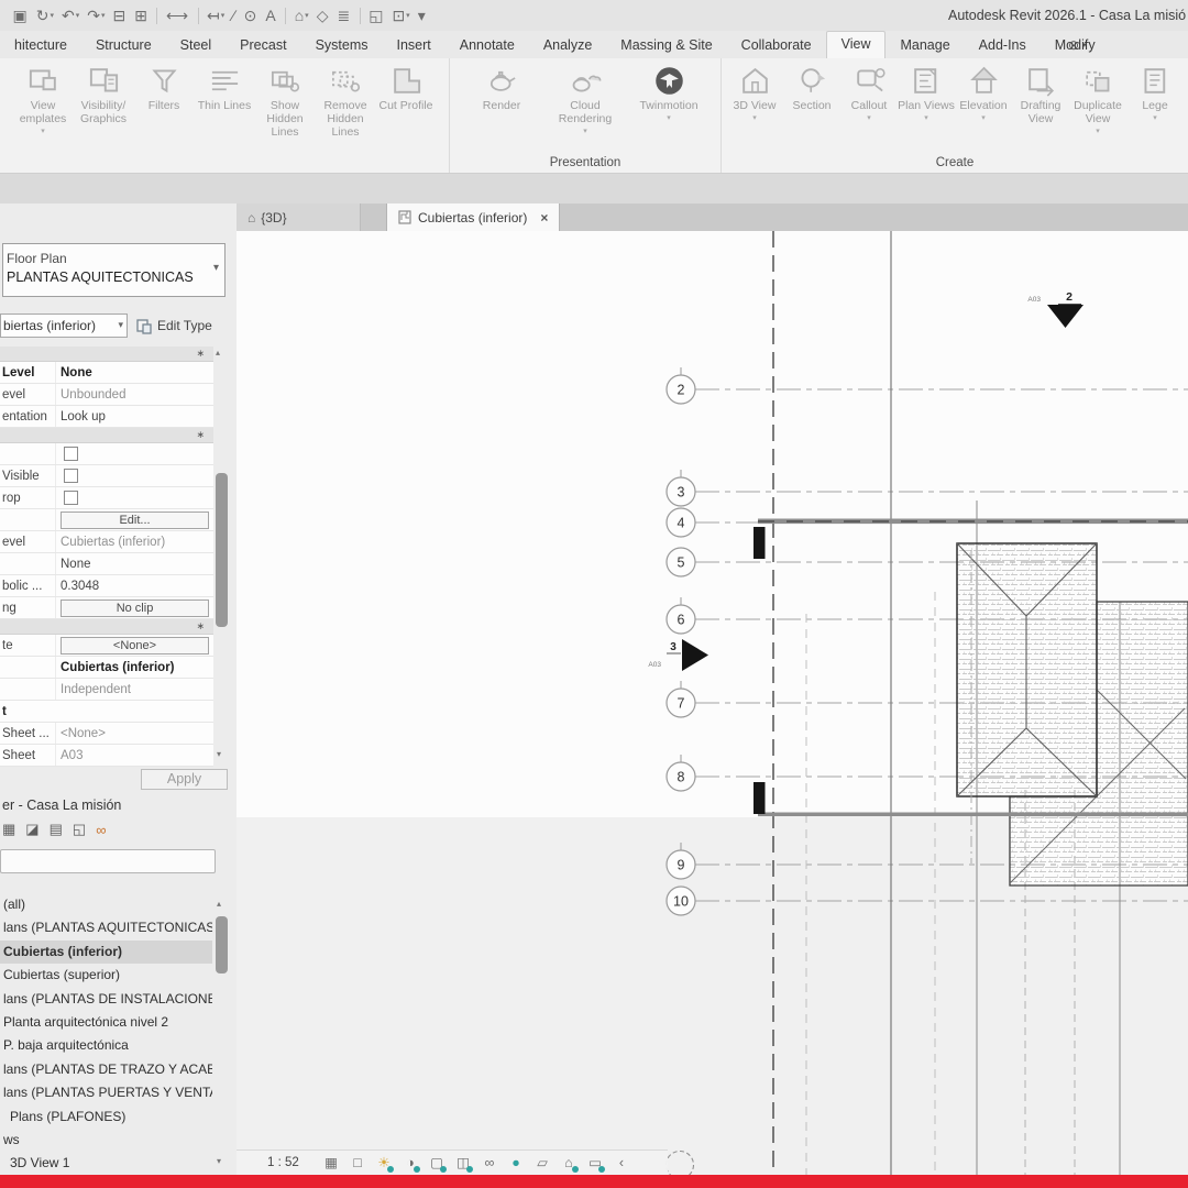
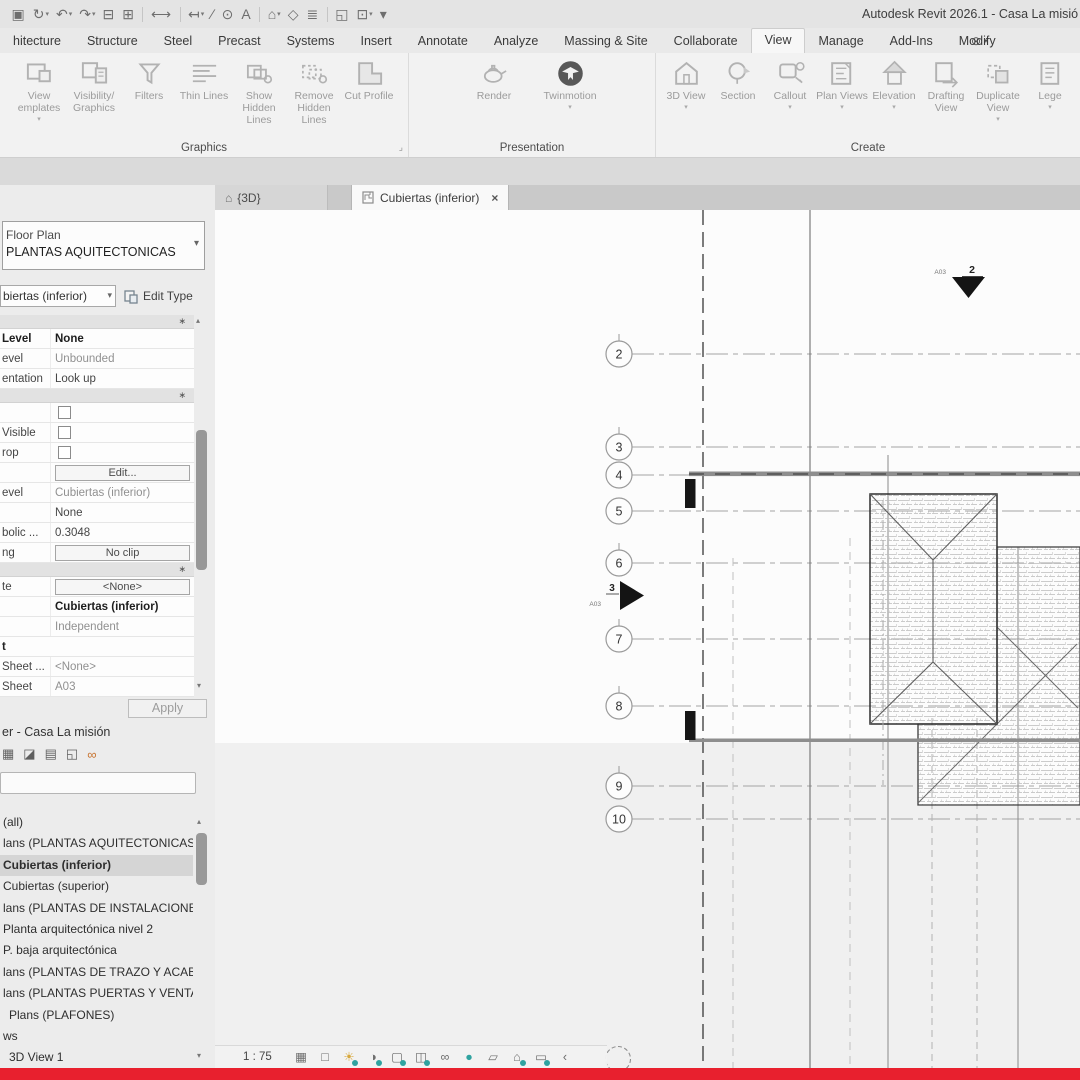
  Autodesk Revit 2026.1 - Casa La misió
  hitecture
  Structure
  Steel
  Precast
  Systems
  Insert
  Annotate
  Analyze
  Massing & Site
  Collaborate
  View
  Manage
  Add-Ins
  Modify
  View emplates
  Visibility/ Graphics
  Filters
  Thin Lines
  Show Hidden Lines
  Remove Hidden Lines
  Cut Profile
+ Graphics
+ ⌟
  Render
- Cloud Rendering
  Twinmotion
  Presentation
  3D View
  Section
  Callout
  Plan Views
  Elevation
  Drafting View
  Duplicate View
  Lege
  Create
  Floor Plan
  PLANTAS AQUITECTONICAS
  ▾
  biertas (inferior)
  ▾
  Edit Type
  Level
  None
  evel
  Unbounded
  entation
  Look up
  Visible
  rop
  Edit...
  evel
  Cubiertas (inferior)
  None
  bolic ...
  0.3048
  ng
  No clip
  te
  <None>
  Cubiertas (inferior)
  Independent
  t
  Sheet ...
  <None>
  Sheet
  A03
  ▴
  ▾
  Apply
  er - Casa La misión
  (all)
  lans (PLANTAS AQUITECTONICAS
  Cubiertas (inferior)
  Cubiertas (superior)
  lans (PLANTAS DE INSTALACIONE
  Planta arquitectónica nivel 2
  P. baja arquitectónica
  lans (PLANTAS DE TRAZO Y ACAB
  lans (PLANTAS PUERTAS Y VENT
  Plans (PLAFONES)
  ws
  3D View 1
  ▴
  ▾
  ⌂
  {3D}
  Cubiertas (inferior)
  ×
  2
  3
  4
  5
  6
  7
  8
  9
  10
  2
  3
- 1 : 52
+ 1 : 75
